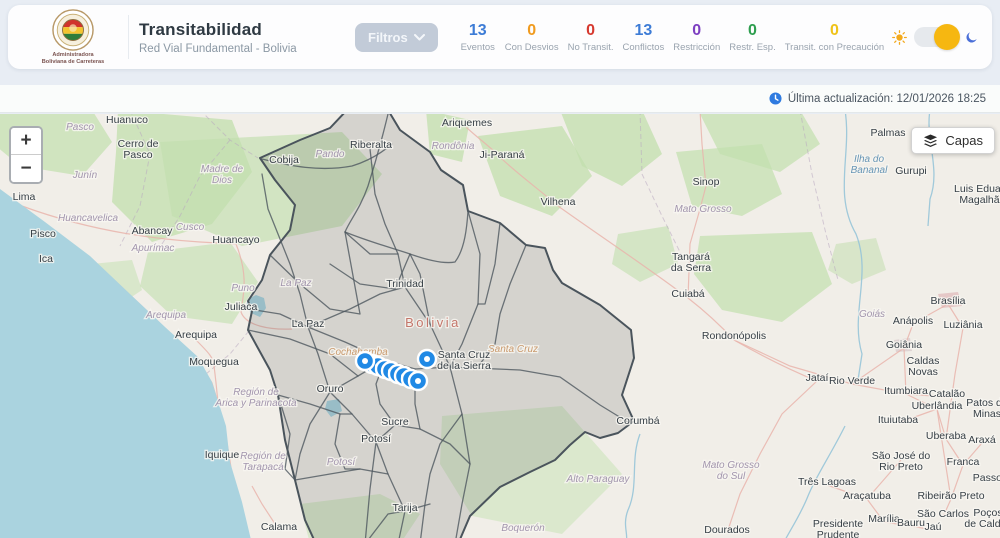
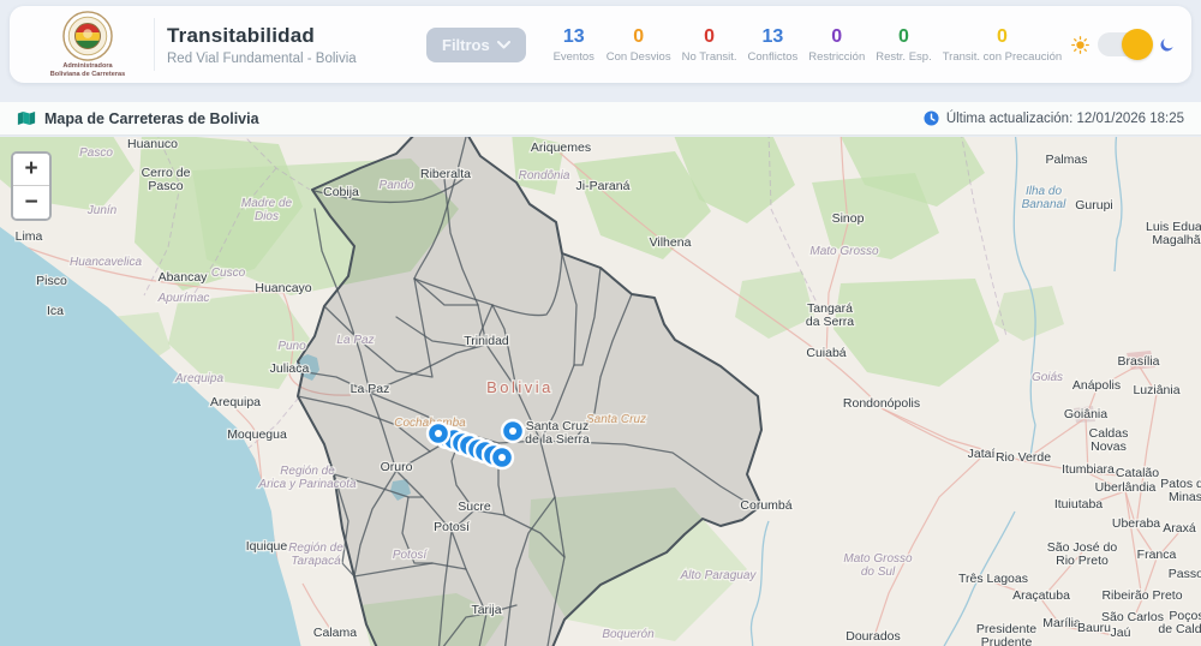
  Transitabilidad
  Red Vial Fundamental - Bolivia
  Filtros
  13
  Eventos
  0
  Con Desvios
  0
  No Transit.
  13
  Conflictos
  0
  Restricción
  0
  Restr. Esp.
  0
  Transit. con Precaución
+ Mapa de Carreteras de Bolivia
  Última actualización: 12/01/2026 18:25
  Pasco
  Junín
  Huancavelica
  Cusco
  Apurímac
  Arequipa
  Puno
  Madre de Dios
  Pando
  Rondônia
  La Paz
  Cochamba
  Santa Cruz
  Potosí
  Mato Grosso
  Goiás
  Mato Grosso do Sul
  Alto Paraguay
  Boquerón
  Región de Arica y Parinacota
  Región de Tarapacá
  Ilha do Bananal
  Bolivia
  Huanuco
  Cerro de Pasco
  Lima
  Pisco
  Ica
  Huancayo
  Abancay
  Arequipa
  Juliaca
  Moquegua
  Iquique
  Calama
  Cobija
  Riberalta
  Ariquemes
  Ji-Paraná
  Vilhena
  Trinidad
  La Paz
  Oruro
  Sucre
  Potosí
  Tarija
  Santa Cruz de la Sierra
  Sinop
  Tangará da Serra
  Cuiabá
  Rondonópolis
  Corumbá
  Palmas
  Gurupi
  Luis Edua Magalhã
  Brasília
  Anápolis
  Luziânia
  Goiânia
  Caldas Novas
  Jataí
  Rio Verde
  Itumbiara
  Catalão
  Uberlândia
  Patos d Minas
  Ituiutaba
  Uberaba
  Araxá
  São José do Rio Preto
  Franca
  Passo
  Três Lagoas
  Araçatuba
  Ribeirão Preto
  São Carlos
  Poço de Cald
  Marília
  Bauru
  Jaú
  Presidente Prudente
  Dourados
  +
  −
- Capas
